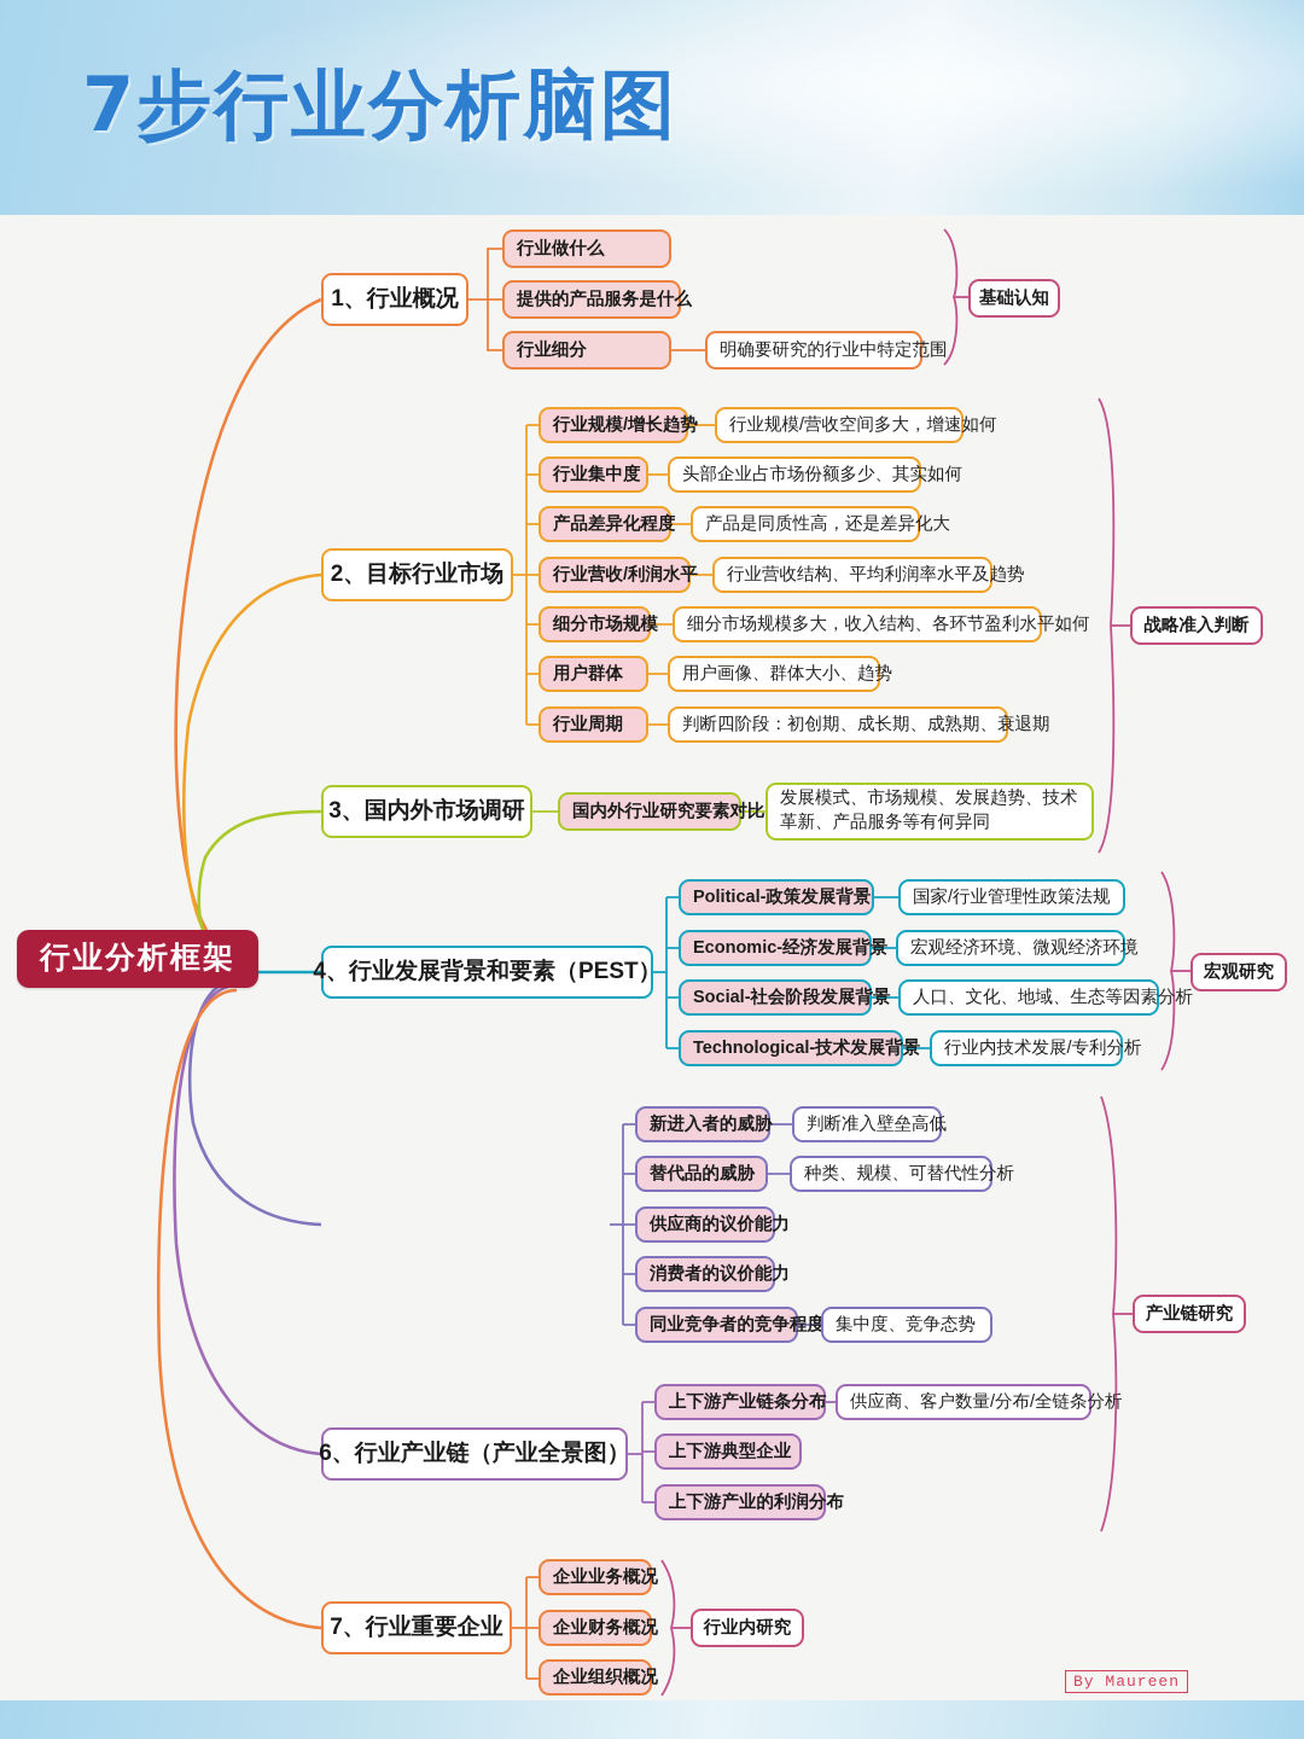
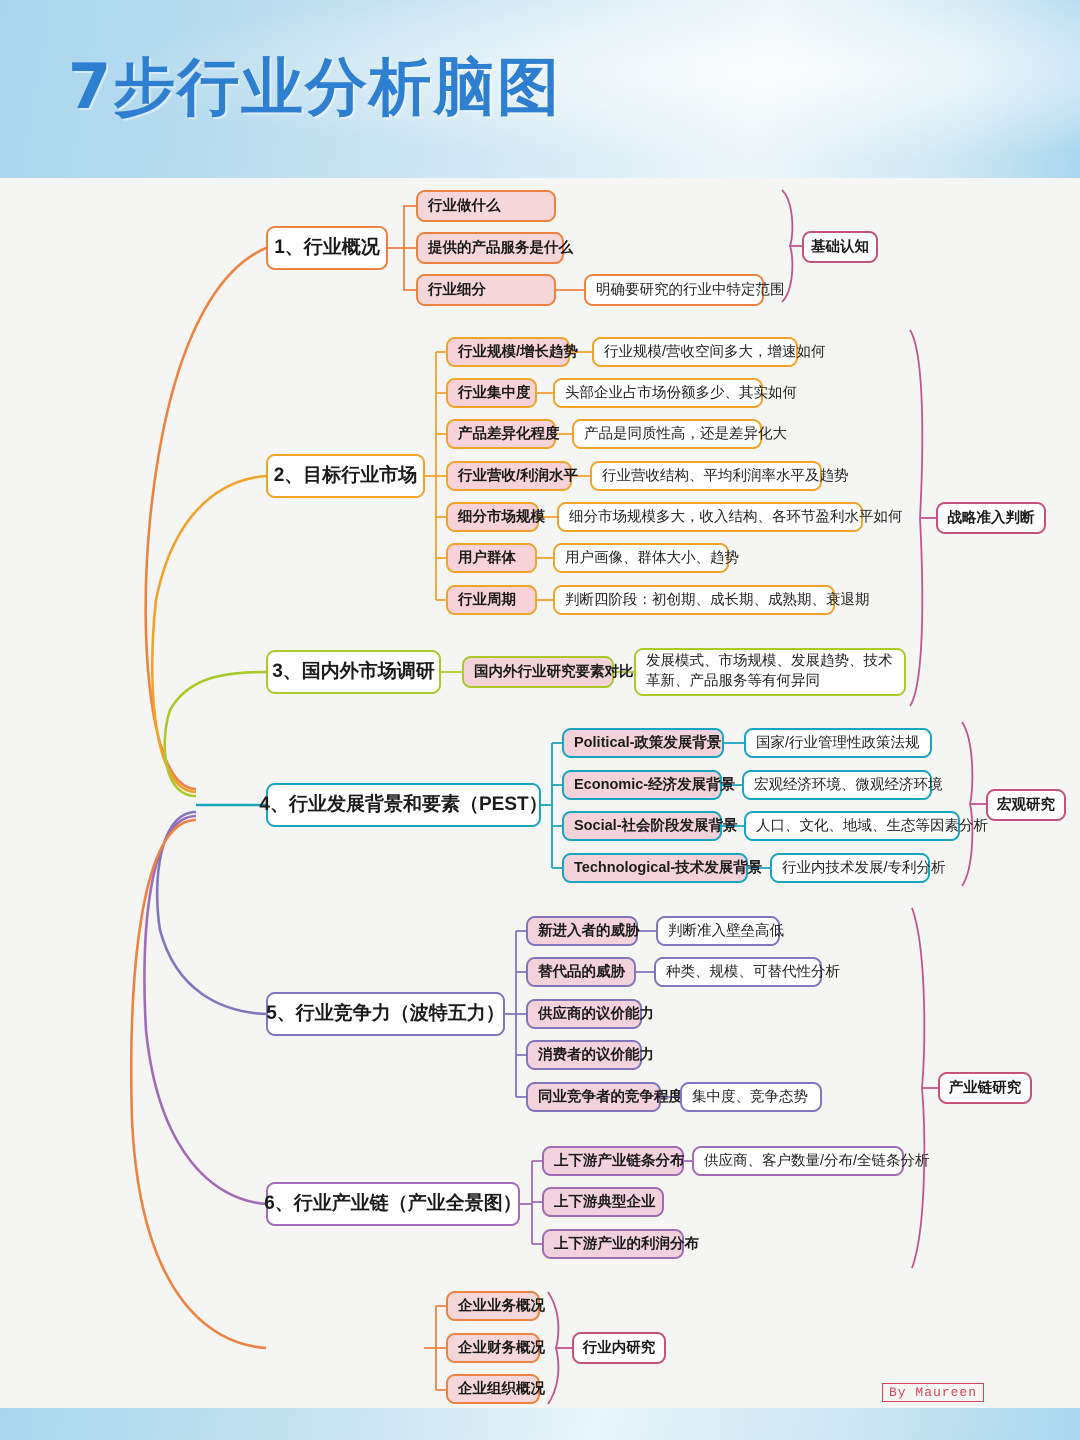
  7步行业分析脑图
- 行业分析框架
  1、行业概况
  行业做什么
  提供的产品服务是什么
  行业细分
  明确要研究的行业中特定范围
  基础认知
  2、目标行业市场
  行业规模/增长趋势
  行业规模/营收空间多大，增速如何
  行业集中度
  头部企业占市场份额多少、其实如何
  产品差异化程度
  产品是同质性高，还是差异化大
  行业营收/利润水平
  行业营收结构、平均利润率水平及趋势
  细分市场规模
  细分市场规模多大，收入结构、各环节盈利水平如何
  用户群体
  用户画像、群体大小、趋势
  行业周期
  判断四阶段：初创期、成长期、成熟期、衰退期
  战略准入判断
  3、国内外市场调研
  国内外行业研究要素对比
  发展模式、市场规模、发展趋势、技术革新、产品服务等有何异同
  4、行业发展背景和要素（PEST）
  Political-政策发展背景
  国家/行业管理性政策法规
  Economic-经济发展背景
  宏观经济环境、微观经济环境
  Social-社会阶段发展背景
  人口、文化、地域、生态等因素分析
  Technological-技术发展背景
  行业内技术发展/专利分析
  宏观研究
+ 5、行业竞争力（波特五力）
  新进入者的威胁
  判断准入壁垒高低
  替代品的威胁
  种类、规模、可替代性分析
  供应商的议价能力
  消费者的议价能力
  同业竞争者的竞争程度
  集中度、竞争态势
  6、行业产业链（产业全景图）
  上下游产业链条分布
  供应商、客户数量/分布/全链条分析
  上下游典型企业
  上下游产业的利润分布
  产业链研究
- 7、行业重要企业
  企业业务概况
  企业财务概况
  企业组织概况
  行业内研究
  By Maureen
